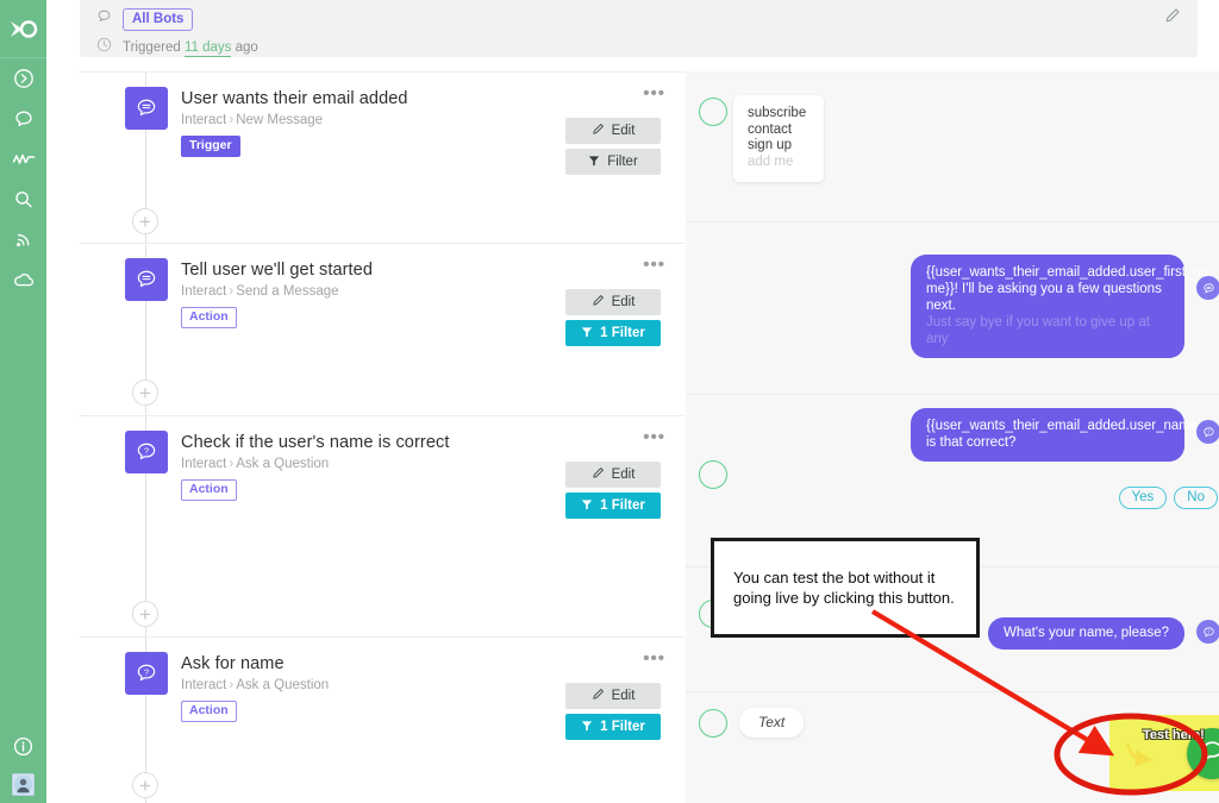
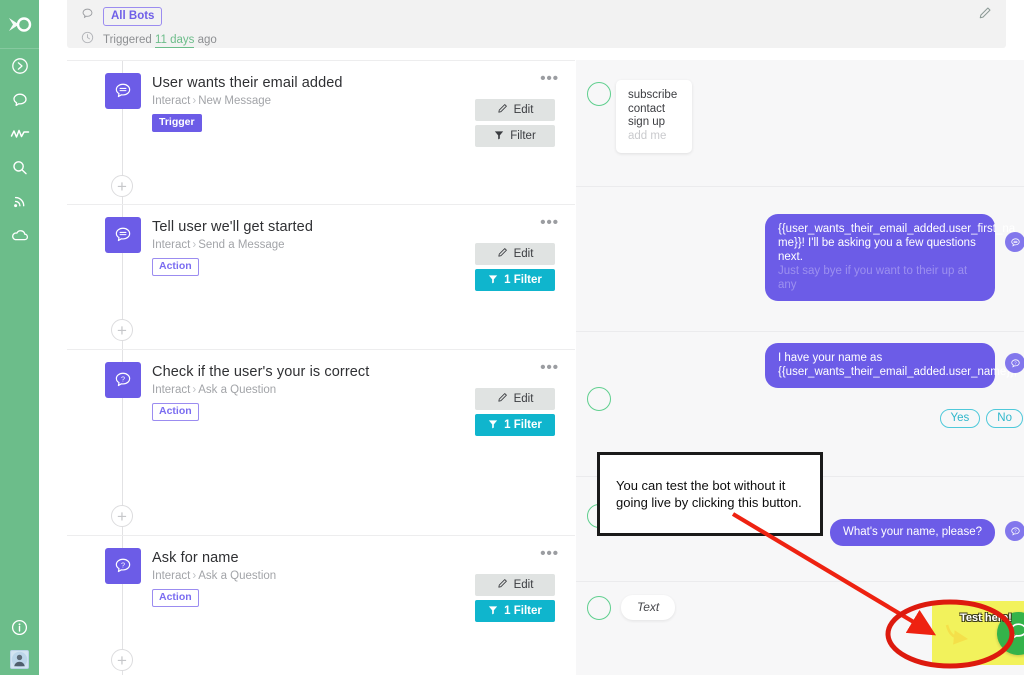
  All Bots
  Triggered 11 days ago
  User wants their email added
  Interact › New Message
  Trigger
  •••
  Edit
  Filter
  Tell user we'll get started
  Interact › Send a Message
  Action
  •••
  Edit
  1 Filter
  ?
- Check if the user's name is correct
+ Check if the user's your is correct
  Interact › Ask a Question
  Action
  •••
  Edit
  1 Filter
  ?
  Ask for name
  Interact › Ask a Question
  Action
  •••
  Edit
  1 Filter
  +
  +
  +
  +
  subscribe
  contact
  sign up
  add me
  {{user_wants_their_email_added.user_f
  me}}! I'll be asking you a few questions next.
- Just say bye if you want to give up at any
+ Just say bye if you want to their up at any
+ I have your name as
  {{user_wants_their_email_added.user_n
- is that correct?
  Yes
  No
  What's your name, please?
  Text
  Test her!
  You can test the bot without it
  going live by clicking this button.
